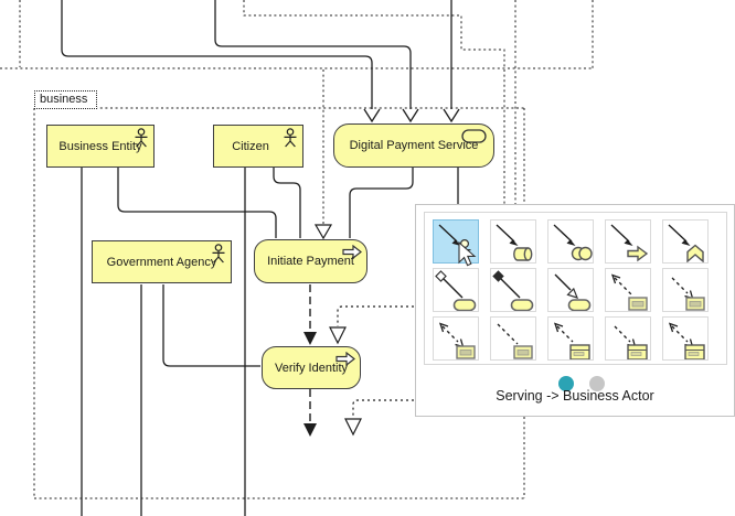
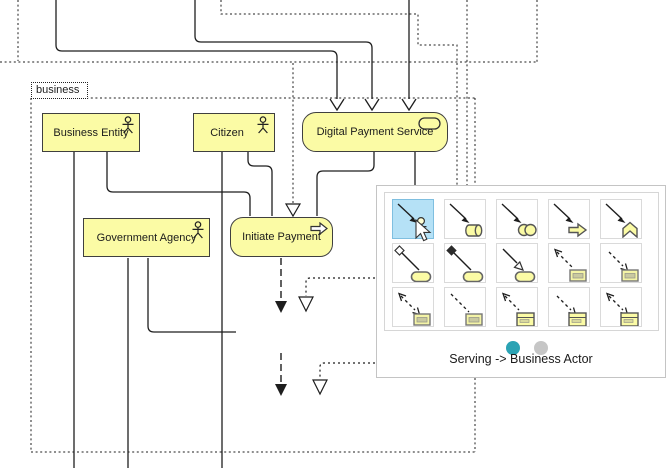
  business
  Business Entity
  Citizen
  Digital Payment Service
  Government Agenc
  Initiate Payment
- Verify Identity
  Serving -> Business Actor
